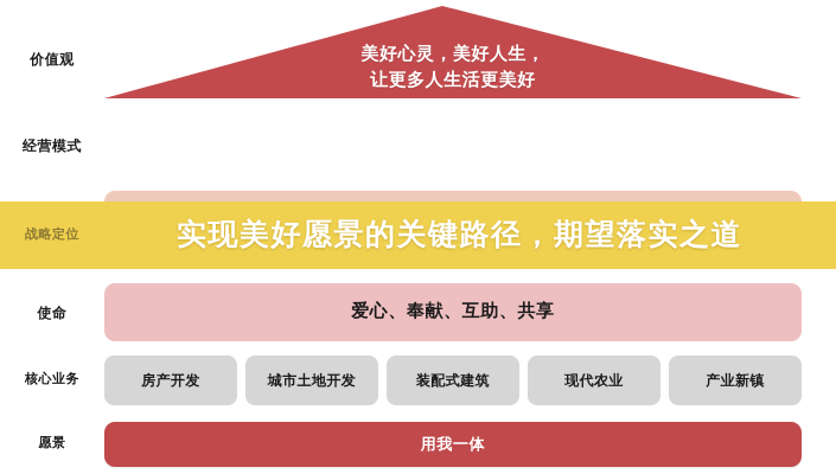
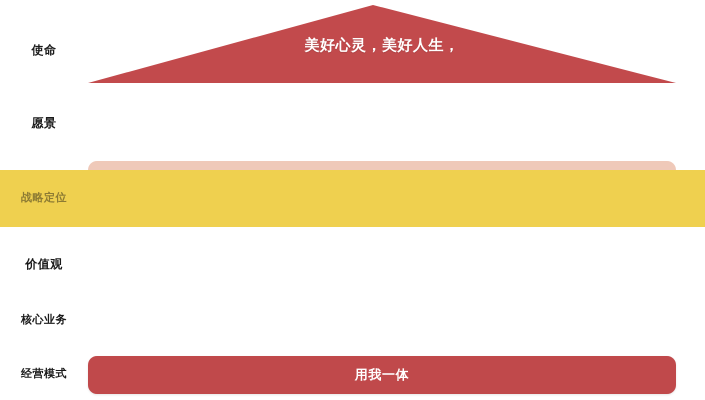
- 价值观
+ 使命
- 经营模式
+ 愿景
- 使命
+ 价值观
  核心业务
- 愿景
+ 经营模式
  美好心灵，美好人生，
- 让更多人生活更美好
- 爱心、奉献、互助、共享
- 房产开发
- 城市土地开发
- 装配式建筑
- 现代农业
- 产业新镇
  用我一体
  战略定位
- 实现美好愿景的关键路径，期望落实之道
